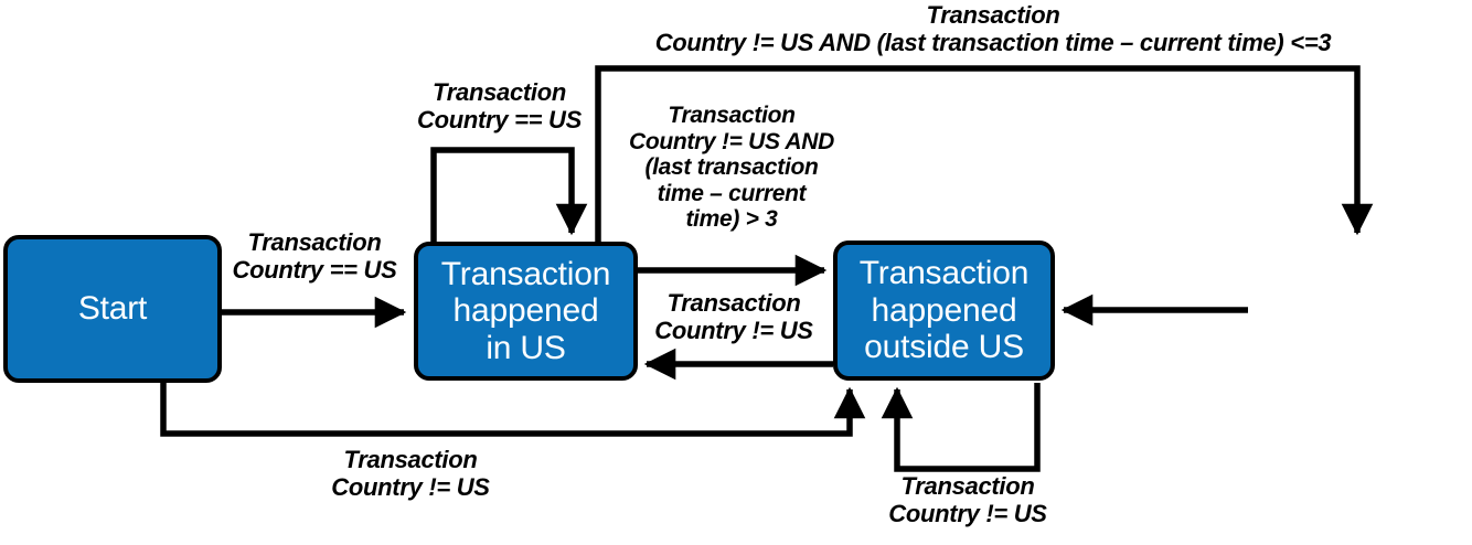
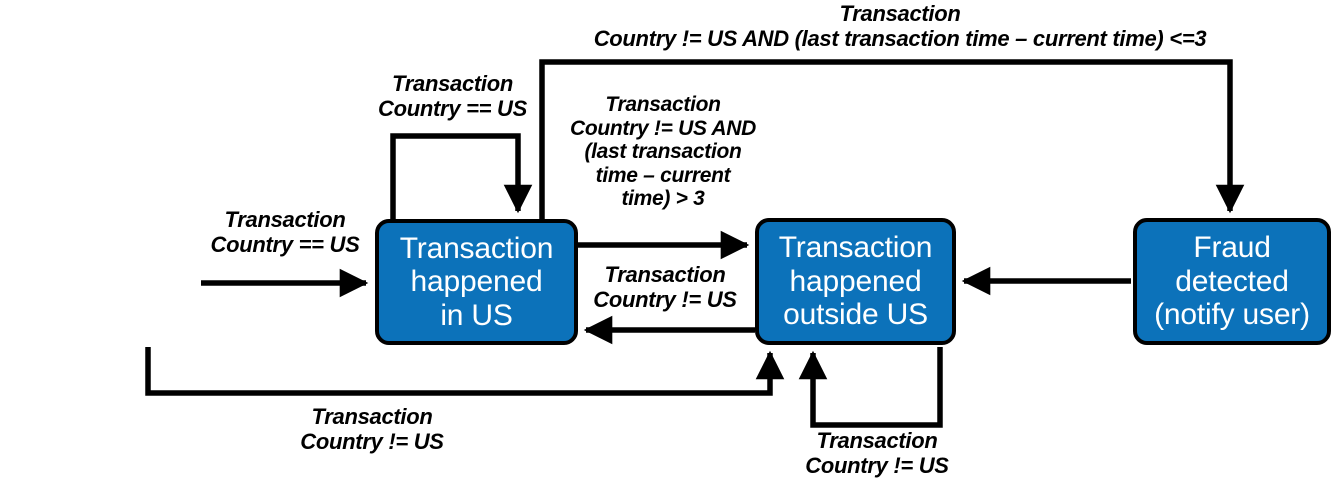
- Start
  Transaction
  happened
  in US
  Transaction
  happened
  outside US
+ Fraud
+ detected
+ (notify user)
  Transaction
  Country == US
  Transaction
  Country == US
  Transaction
  Country != US
  Transaction
  Country != US AND
  (last transaction
  time – current
  time) > 3
  Transaction
  Country != US
  Transaction
  Country != US AND (last transaction time – current time) <=3
  Transaction
  Country != US
